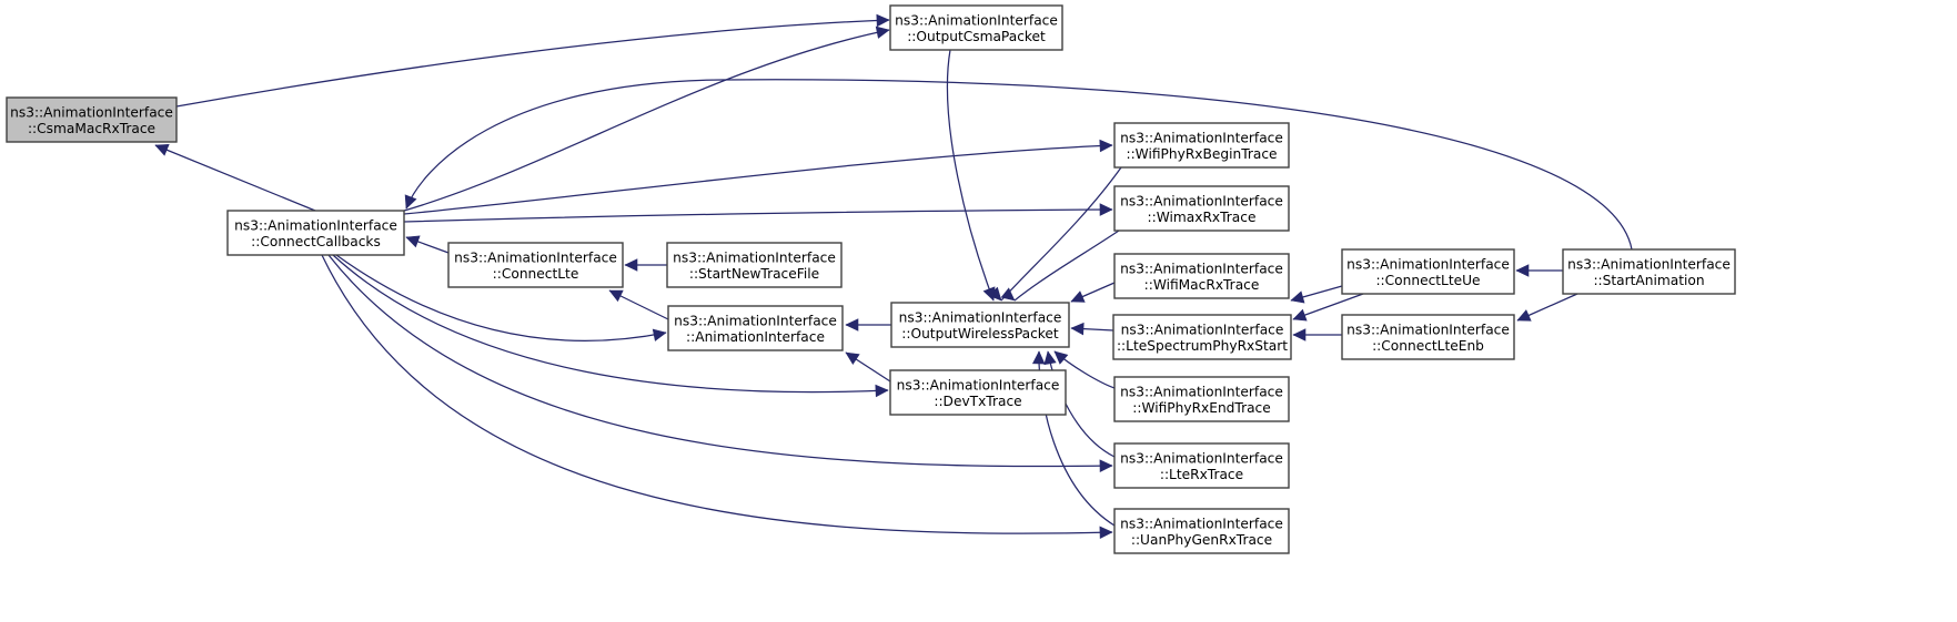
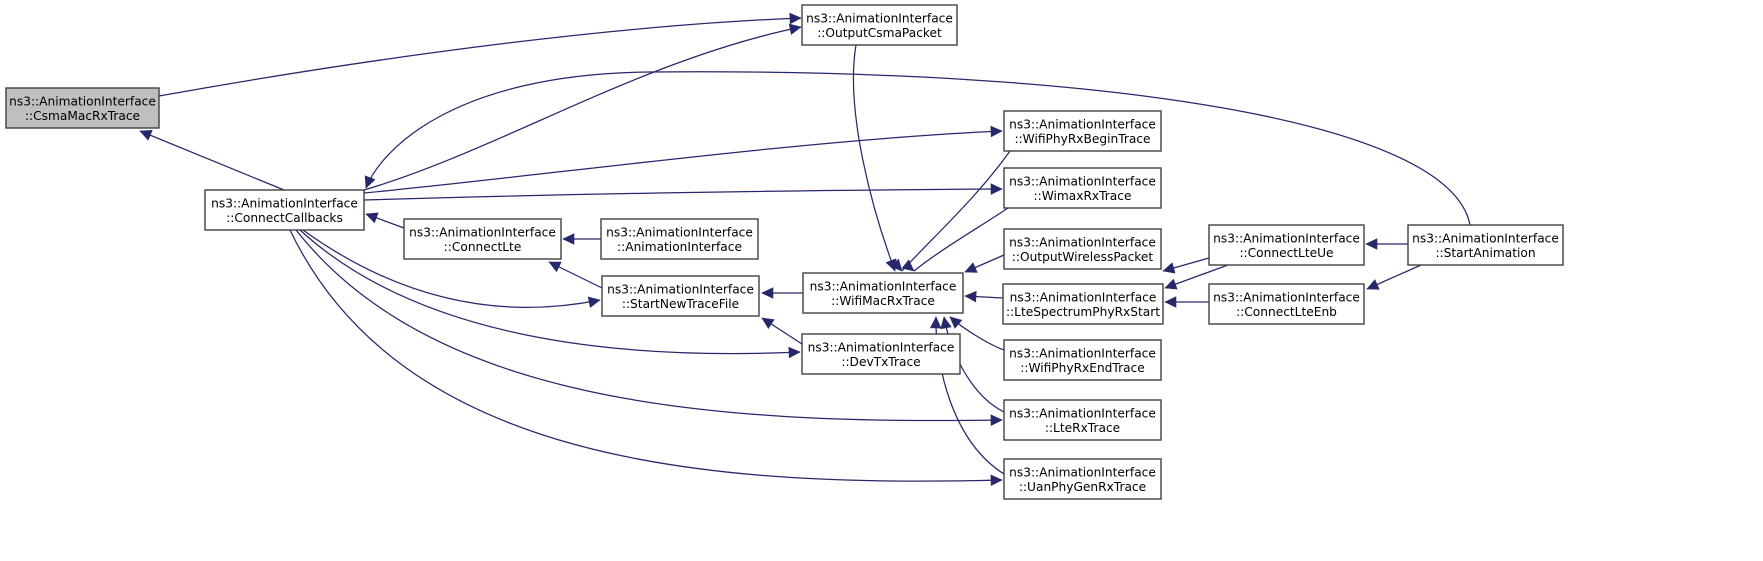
  ns3::AnimationInterface
  ::CsmaMacRxTrace
  ns3::AnimationInterface
  ::OutputCsmaPacket
  ns3::AnimationInterface
  ::ConnectCallbacks
  ns3::AnimationInterface
  ::ConnectLte
  ns3::AnimationInterface
- ::StartNewTraceFile
+ ::AnimationInterface
  ns3::AnimationInterface
- ::AnimationInterface
+ ::StartNewTraceFile
  ns3::AnimationInterface
- ::OutputWirelessPacket
+ ::WifiMacRxTrace
  ns3::AnimationInterface
  ::DevTxTrace
  ns3::AnimationInterface
  ::WifiPhyRxBeginTrace
  ns3::AnimationInterface
  ::WimaxRxTrace
  ns3::AnimationInterface
- ::WifiMacRxTrace
+ ::OutputWirelessPacket
  ns3::AnimationInterface
  ::LteSpectrumPhyRxStart
  ns3::AnimationInterface
  ::WifiPhyRxEndTrace
  ns3::AnimationInterface
  ::LteRxTrace
  ns3::AnimationInterface
  ::UanPhyGenRxTrace
  ns3::AnimationInterface
  ::ConnectLteUe
  ns3::AnimationInterface
  ::ConnectLteEnb
  ns3::AnimationInterface
  ::StartAnimation
